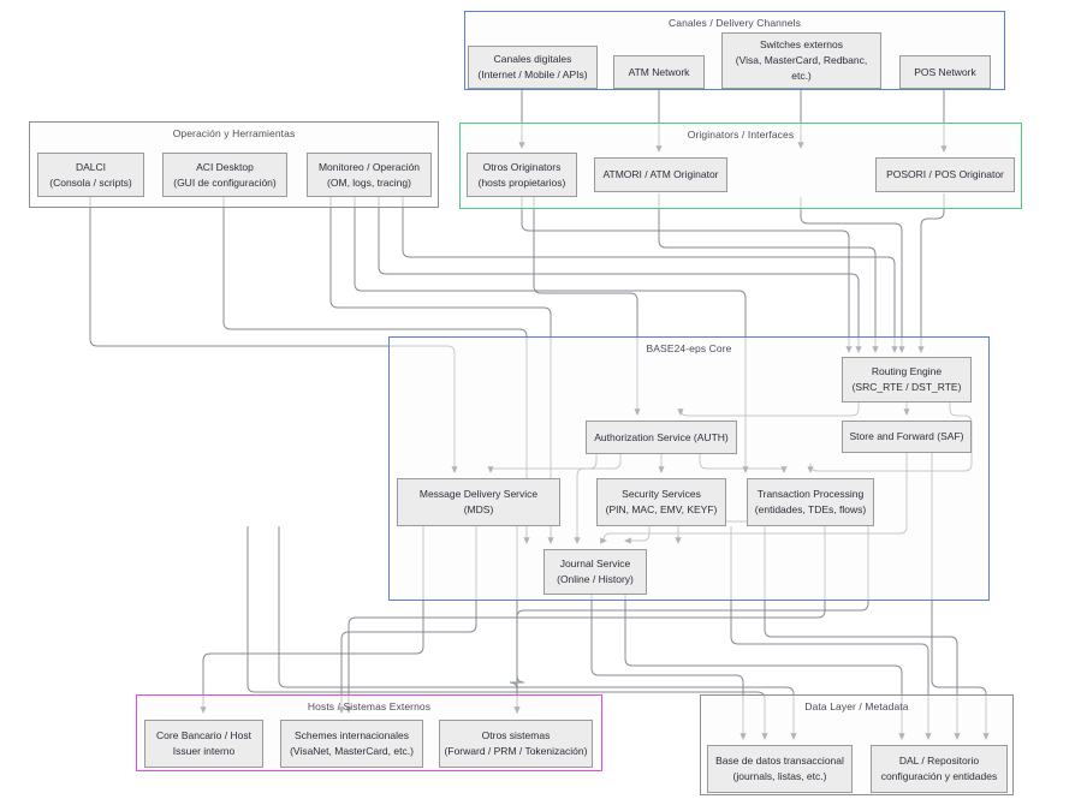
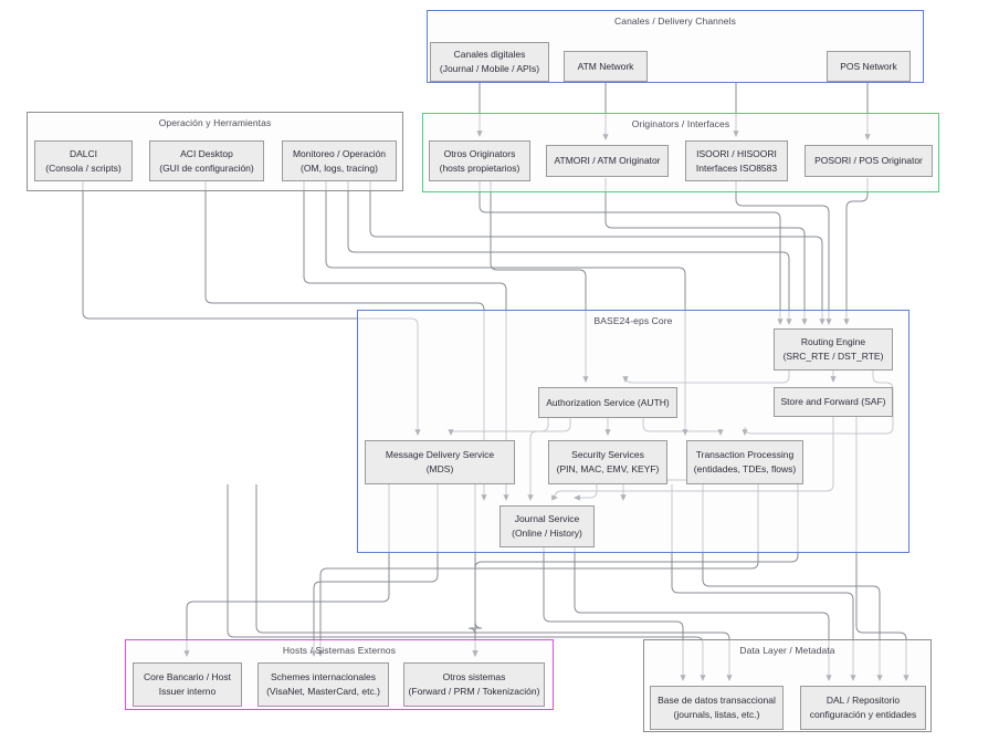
  Canales / Delivery Channels
  Canales digitales
- (Internet / Mobile / APIs)
+ (Journal / Mobile / APIs)
  ATM Network
- Switches externos
- (Visa, MasterCard, Redbanc,
- etc.)
  POS Network
  Operación y Herramientas
  DALCI
  (Consola / scripts)
  ACI Desktop
  (GUI de configuración)
  Monitoreo / Operación
  (OM, logs, tracing)
  Originators / Interfaces
  Otros Originators
  (hosts propietarios)
  ATMORI / ATM Originator
+ ISOORI / HISOORI
+ Interfaces ISO8583
  POSORI / POS Originator
  BASE24-eps Core
  Routing Engine
  (SRC_RTE / DST_RTE)
  Store and Forward (SAF)
  Authorization Service (AUTH)
  Message Delivery Service
  (MDS)
  Security Services
  (PIN, MAC, EMV, KEYF)
  Transaction Processing
  (entidades, TDEs, flows)
  Journal Service
  (Online / History)
  Hosts / Sistemas Externos
  Core Bancario / Host
  Issuer interno
  Schemes internacionales
  (VisaNet, MasterCard, etc.)
  Otros sistemas
  (Forward / PRM / Tokenización)
  Data Layer / Metadata
  Base de datos transaccional
  (journals, listas, etc.)
  DAL / Repositorio
  configuración y entidades
